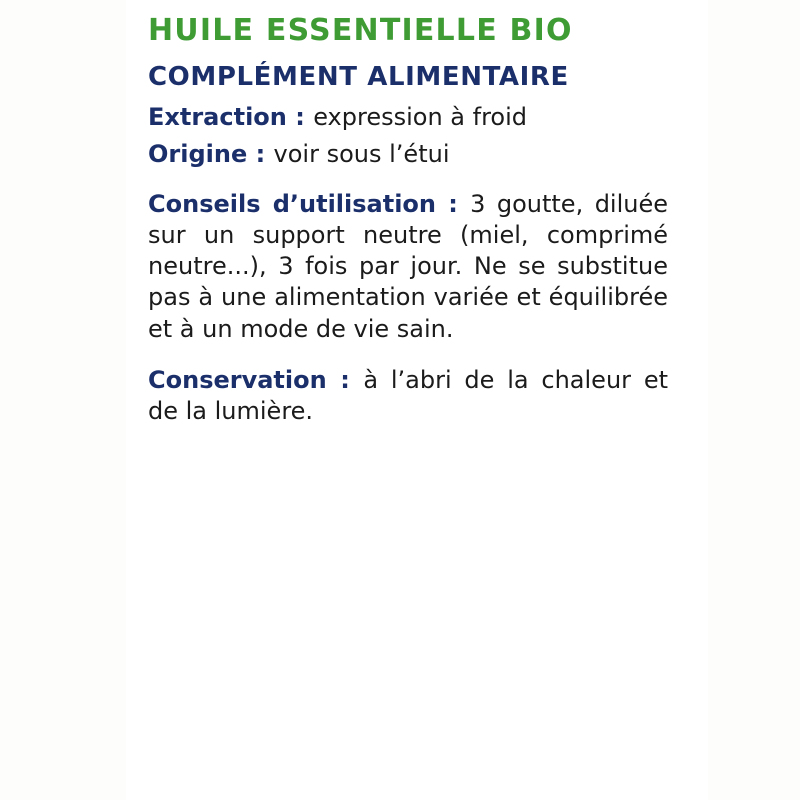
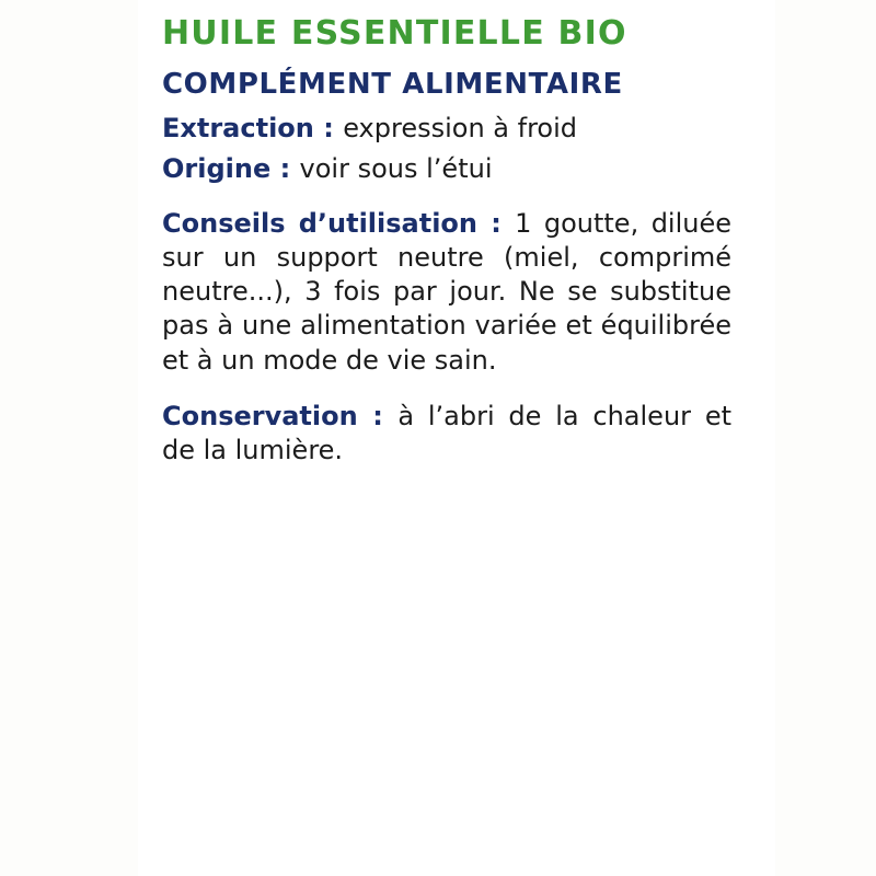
  HUILE ESSENTIELLE BIO
  COMPLÉMENT ALIMENTAIRE
  Extraction : expression à froid
  Origine : voir sous l’étui
- Conseils d’utilisation : 3 goutte, diluée sur un support neutre (miel, comprimé neutre...), 3 fois par jour. Ne se substitue pas à une alimentation variée et équilibrée et à un mode de vie sain.
+ Conseils d’utilisation : 1 goutte, diluée sur un support neutre (miel, comprimé neutre...), 3 fois par jour. Ne se substitue pas à une alimentation variée et équilibrée et à un mode de vie sain.
  Conservation : à l’abri de la chaleur et de la lumière.
